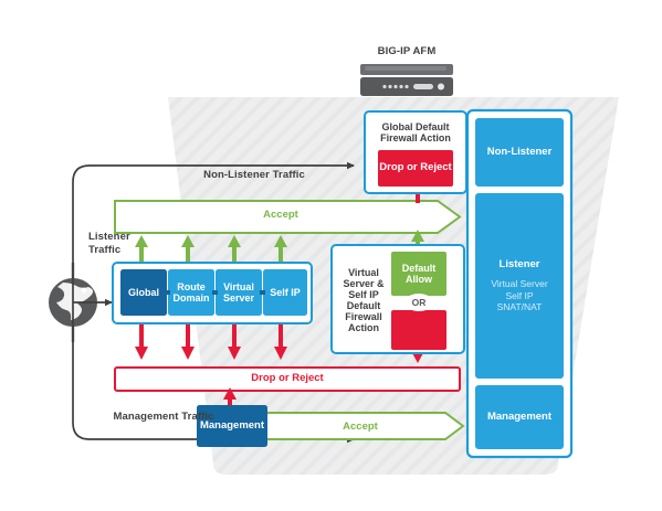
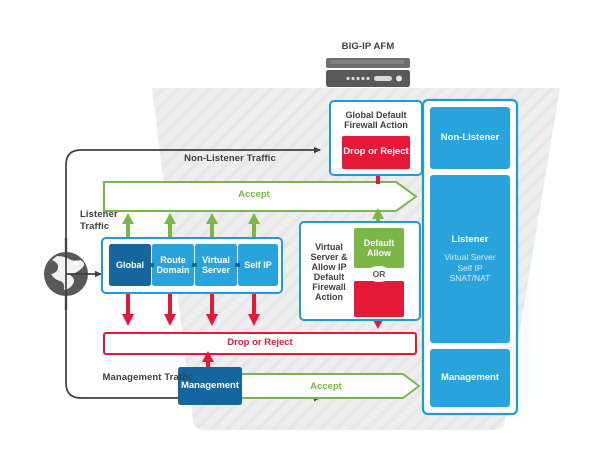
  BIG-IP AFM
  Non-Listener Traffic
  Listener Traffic
  Management Traffic
  Global
  Route Domain
  Virtual Server
  Self IP
  Global Default Firewall Action
  Drop or Reject
- Virtual Server & Self IP Default Firewall Action
+ Virtual Server & Allow IP Default Firewall Action
  Default Allow
  OR
  Accept
  Drop or Reject
  Accept
  Management
  Non-Listener
  Listener
  Virtual Server
  Self IP
  SNAT/NAT
  Management
